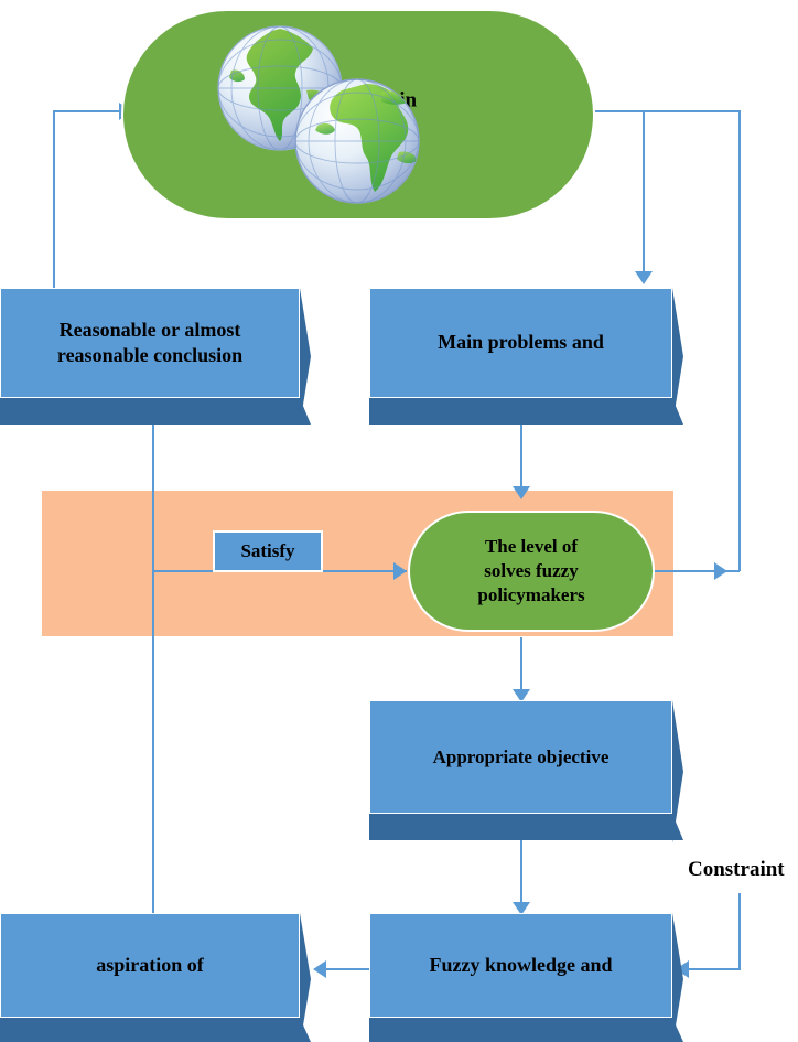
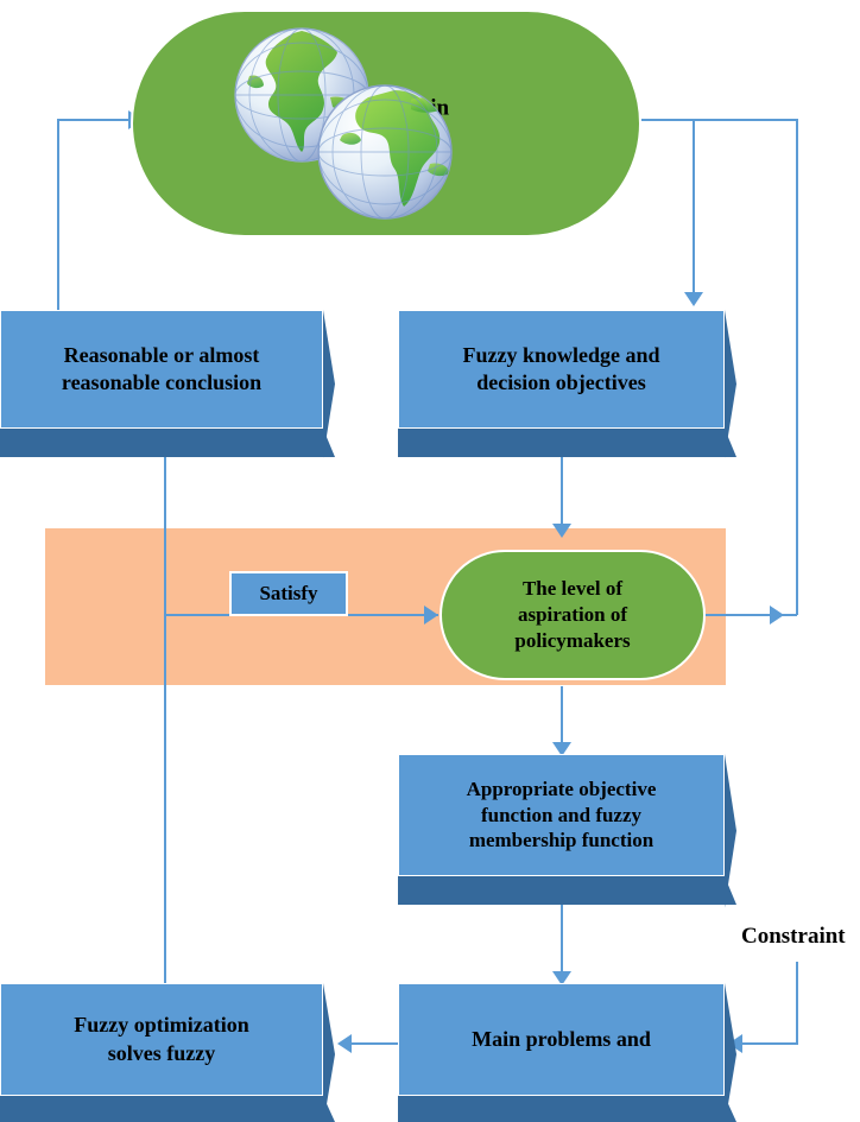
  Reasonable or almost
  reasonable conclusion
- Main problems and
+ Fuzzy knowledge and
+ decision objectives
  Satisfy
  The level of
- solves fuzzy
+ aspiration of
  policymakers
  Appropriate objective
+ function and fuzzy
+ membership function
  Constraint
+ Fuzzy optimization
- aspiration of
+ solves fuzzy
- Fuzzy knowledge and
+ Main problems and
